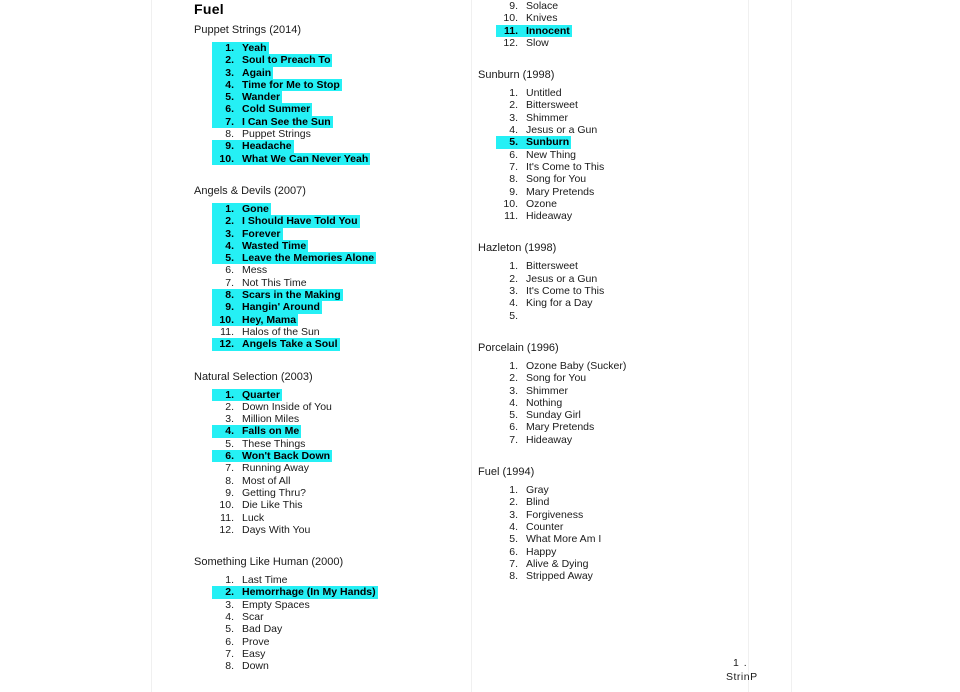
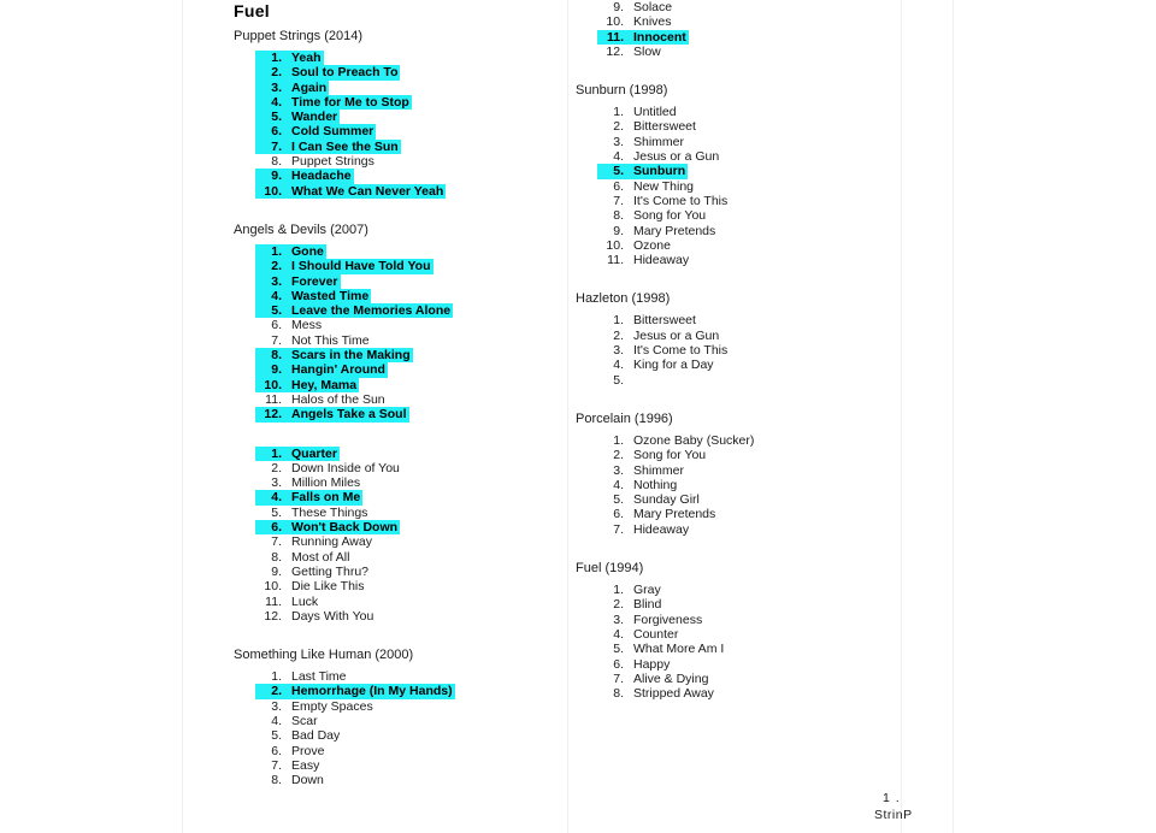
  Fuel
  Puppet Strings (2014)
  1.
  Yeah
  2.
  Soul to Preach To
  3.
  Again
  4.
  Time for Me to Stop
  5.
  Wander
  6.
  Cold Summer
  7.
  I Can See the Sun
  8.
  Puppet Strings
  9.
  Headache
  10.
  What We Can Never Yeah
  Angels & Devils (2007)
  1.
  Gone
  2.
  I Should Have Told You
  3.
  Forever
  4.
  Wasted Time
  5.
  Leave the Memories Alone
  6.
  Mess
  7.
  Not This Time
  8.
  Scars in the Making
  9.
  Hangin' Around
  10.
  Hey, Mama
  11.
  Halos of the Sun
  12.
  Angels Take a Soul
- Natural Selection (2003)
  1.
  Quarter
  2.
  Down Inside of You
  3.
  Million Miles
  4.
  Falls on Me
  5.
  These Things
  6.
  Won't Back Down
  7.
  Running Away
  8.
  Most of All
  9.
  Getting Thru?
  10.
  Die Like This
  11.
  Luck
  12.
  Days With You
  Something Like Human (2000)
  1.
  Last Time
  2.
  Hemorrhage (In My Hands)
  3.
  Empty Spaces
  4.
  Scar
  5.
  Bad Day
  6.
  Prove
  7.
  Easy
  8.
  Down
  9.
  Solace
  10.
  Knives
  11.
  Innocent
  12.
  Slow
  Sunburn (1998)
  1.
  Untitled
  2.
  Bittersweet
  3.
  Shimmer
  4.
  Jesus or a Gun
  5.
  Sunburn
  6.
  New Thing
  7.
  It's Come to This
  8.
  Song for You
  9.
  Mary Pretends
  10.
  Ozone
  11.
  Hideaway
  Hazleton (1998)
  1.
  Bittersweet
  2.
  Jesus or a Gun
  3.
  It's Come to This
  4.
  King for a Day
  5.
  Porcelain (1996)
  1.
  Ozone Baby (Sucker)
  2.
  Song for You
  3.
  Shimmer
  4.
  Nothing
  5.
  Sunday Girl
  6.
  Mary Pretends
  7.
  Hideaway
  Fuel (1994)
  1.
  Gray
  2.
  Blind
  3.
  Forgiveness
  4.
  Counter
  5.
  What More Am I
  6.
  Happy
  7.
  Alive & Dying
  8.
  Stripped Away
  1 .
  StrinP
